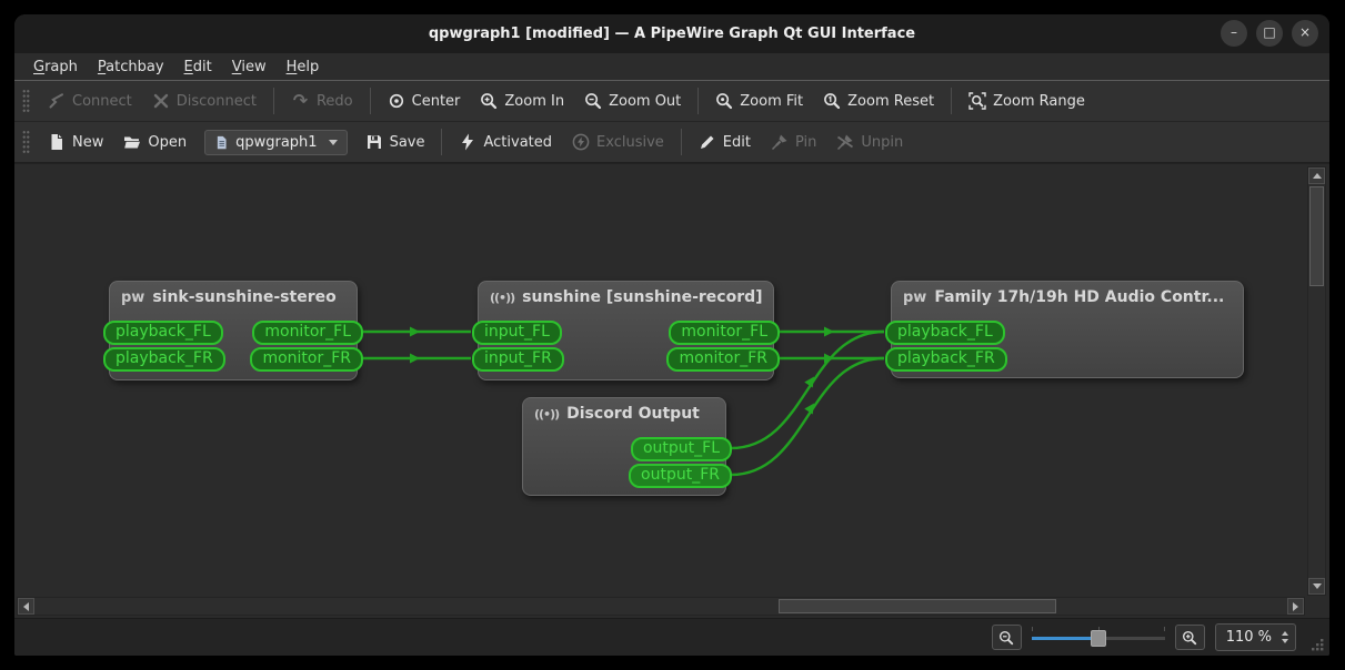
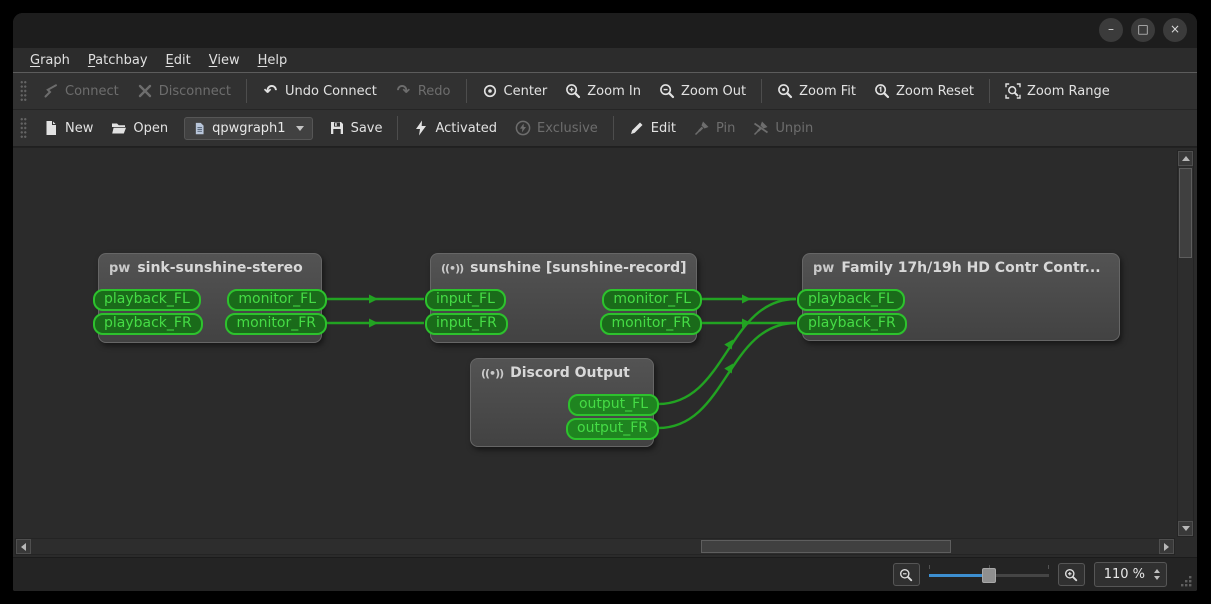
- qpwgraph1 [modified] — A PipeWire Graph Qt GUI Interface
  –
  □
  ×
  Graph
  Patchbay
  Edit
  View
  Help
  Connect
  Disconnect
+ ↶
+ Undo Connect
  ↷
  Redo
  Center
  Zoom In
  Zoom Out
  Zoom Fit
  Zoom Reset
  Zoom Range
  New
  Open
  qpwgraph1
  Save
  Activated
  Exclusive
  Edit
  Pin
  Unpin
  pw
  sink-sunshine-stereo
  playback_FL
  playback_FR
  monitor_FL
  monitor_FR
  ((•))
  sunshine [sunshine-record]
  input_FL
  input_FR
  monitor_FL
  monitor_FR
  pw
- Family 17h/19h HD Audio Contr...
+ Family 17h/19h HD Contr Contr...
  playback_FL
  playback_FR
  ((•))
  Discord Output
  output_FL
  output_FR
  110 %
